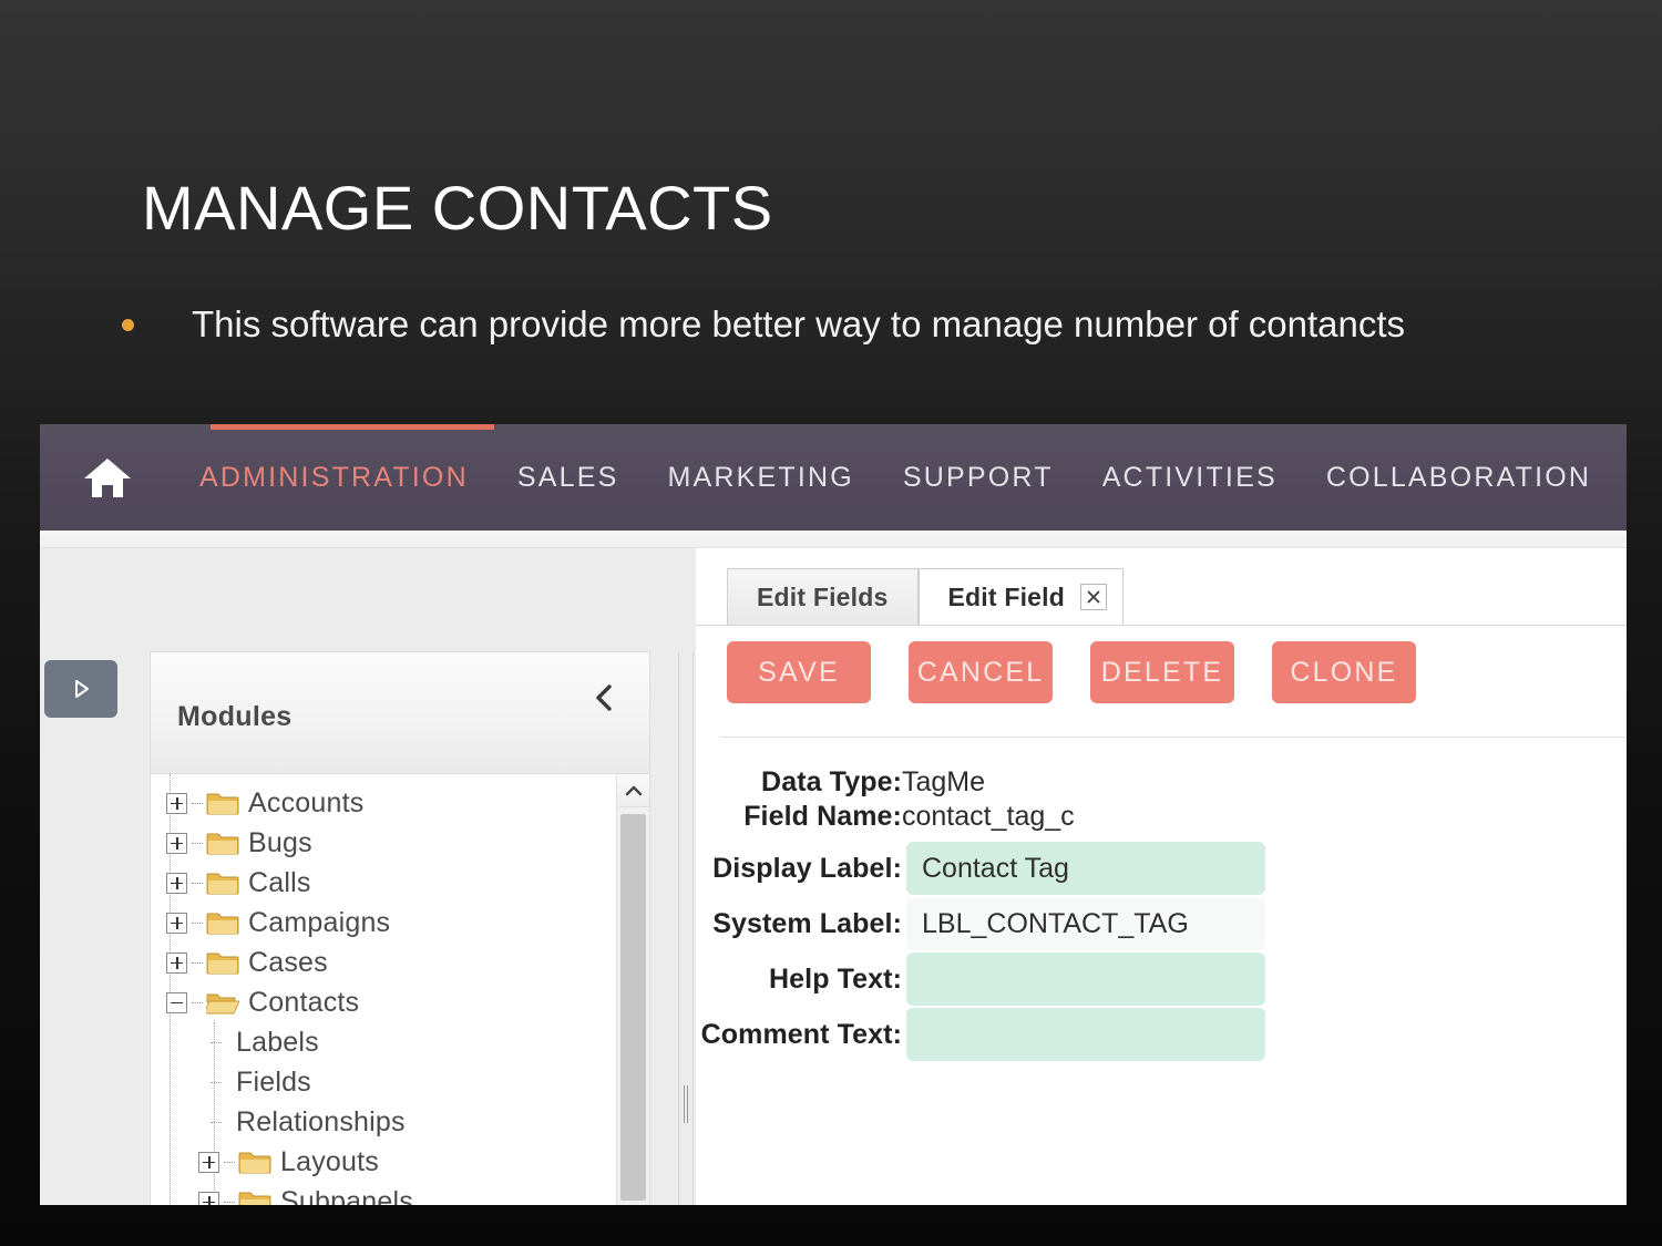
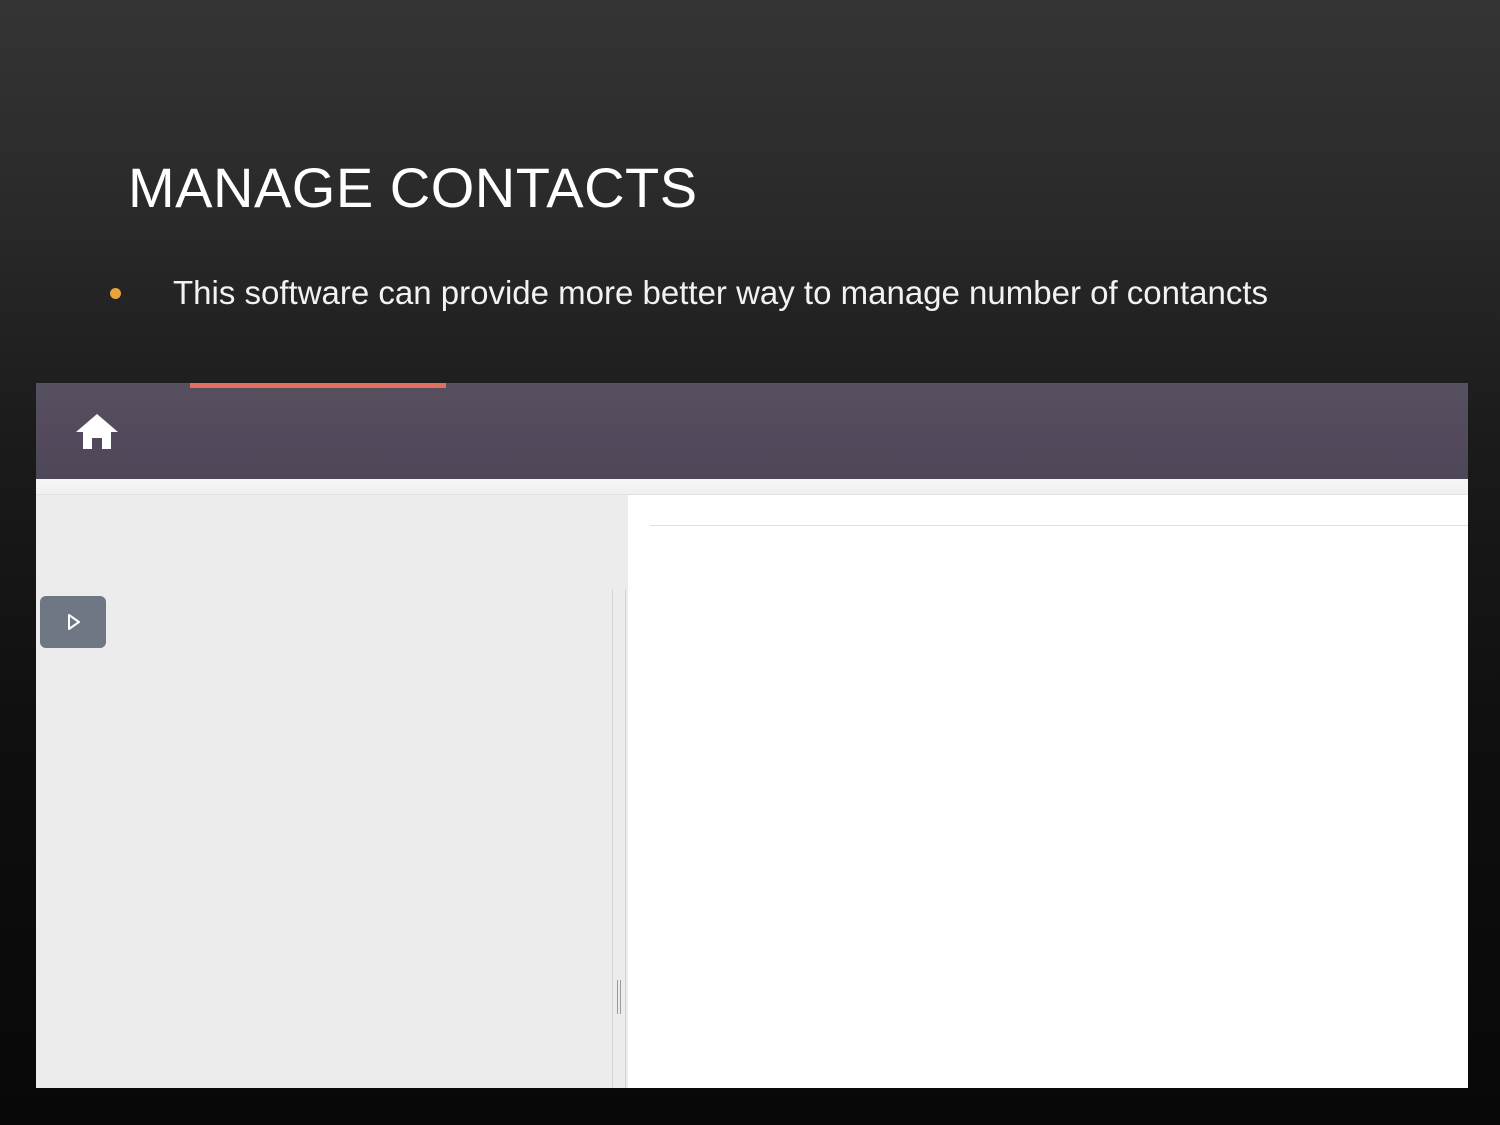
  MANAGE CONTACTS
  This software can provide more better way to manage number of contancts
- ADMINISTRATION
- SALES
- MARKETING
- SUPPORT
- ACTIVITIES
- COLLABORATION
- Modules
- Accounts
- Bugs
- Calls
- Campaigns
- Cases
- Contacts
- Labels
- Fields
- Relationships
- Layouts
- Subpanels
- Edit Fields
- Edit Field
- SAVE
- CANCEL
- DELETE
- CLONE
- Data Type:
- TagMe
- Field Name:
- contact_tag_c
- Display Label:
- Contact Tag
- System Label:
- LBL_CONTACT_TAG
- Help Text:
- Comment Text:
